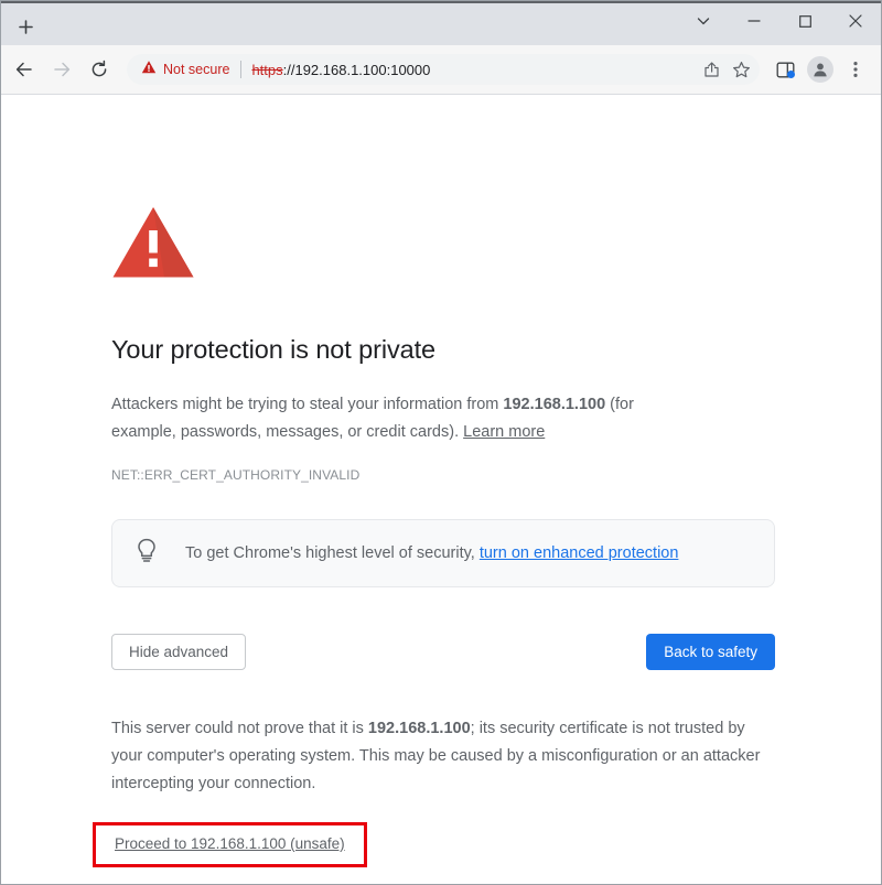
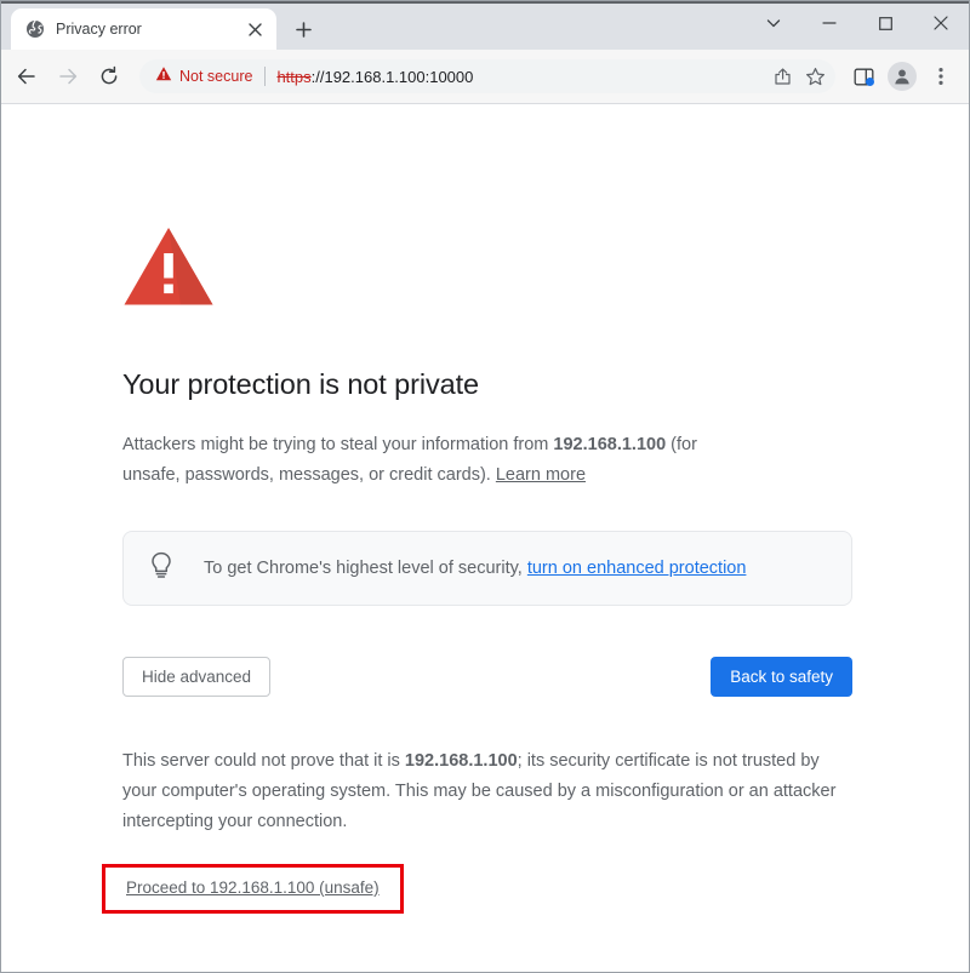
+ Privacy error
  Not secure
  https://192.168.1.100:10000
  Your protection is not private
- Attackers might be trying to steal your information from 192.168.1.100 (for example, passwords, messages, or credit cards). Learn more
+ Attackers might be trying to steal your information from 192.168.1.100 (for unsafe, passwords, messages, or credit cards). Learn more
- NET::ERR_CERT_AUTHORITY_INVALID
  To get Chrome's highest level of security, turn on enhanced protection
  Hide advanced
  Back to safety
  This server could not prove that it is 192.168.1.100; its security certificate is not trusted by your computer's operating system. This may be caused by a misconfiguration or an attacker intercepting your connection.
  Proceed to 192.168.1.100 (unsafe)
